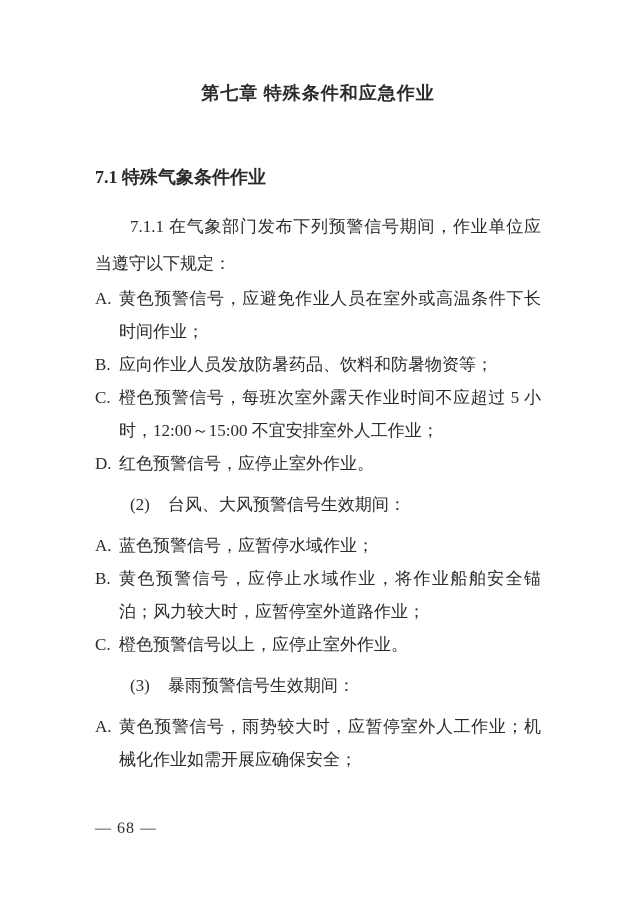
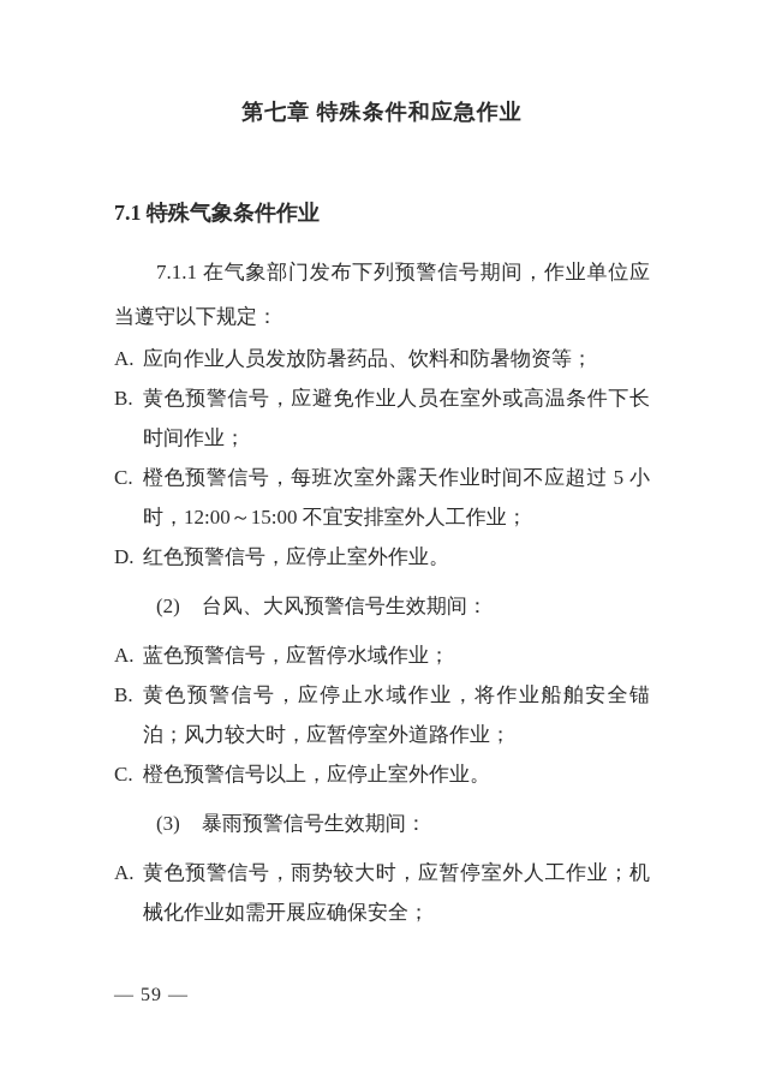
  第七章 特殊条件和应急作业
  7.1 特殊气象条件作业
  7.1.1 在气象部门发布下列预警信号期间，作业单位应当遵守以下规定：
  A.
- 黄色预警信号，应避免作业人员在室外或高温条件下长时间作业；
+ 应向作业人员发放防暑药品、饮料和防暑物资等；
  B.
- 应向作业人员发放防暑药品、饮料和防暑物资等；
+ 黄色预警信号，应避免作业人员在室外或高温条件下长时间作业；
  C.
  橙色预警信号，每班次室外露天作业时间不应超过 5 小时，12:00～15:00 不宜安排室外人工作业；
  D.
  红色预警信号，应停止室外作业。
  (2) 台风、大风预警信号生效期间：
  A.
  蓝色预警信号，应暂停水域作业；
  B.
  黄色预警信号，应停止水域作业，将作业船舶安全锚泊；风力较大时，应暂停室外道路作业；
  C.
  橙色预警信号以上，应停止室外作业。
  (3) 暴雨预警信号生效期间：
  A.
  黄色预警信号，雨势较大时，应暂停室外人工作业；机械化作业如需开展应确保安全；
- — 68 —
+ — 59 —
